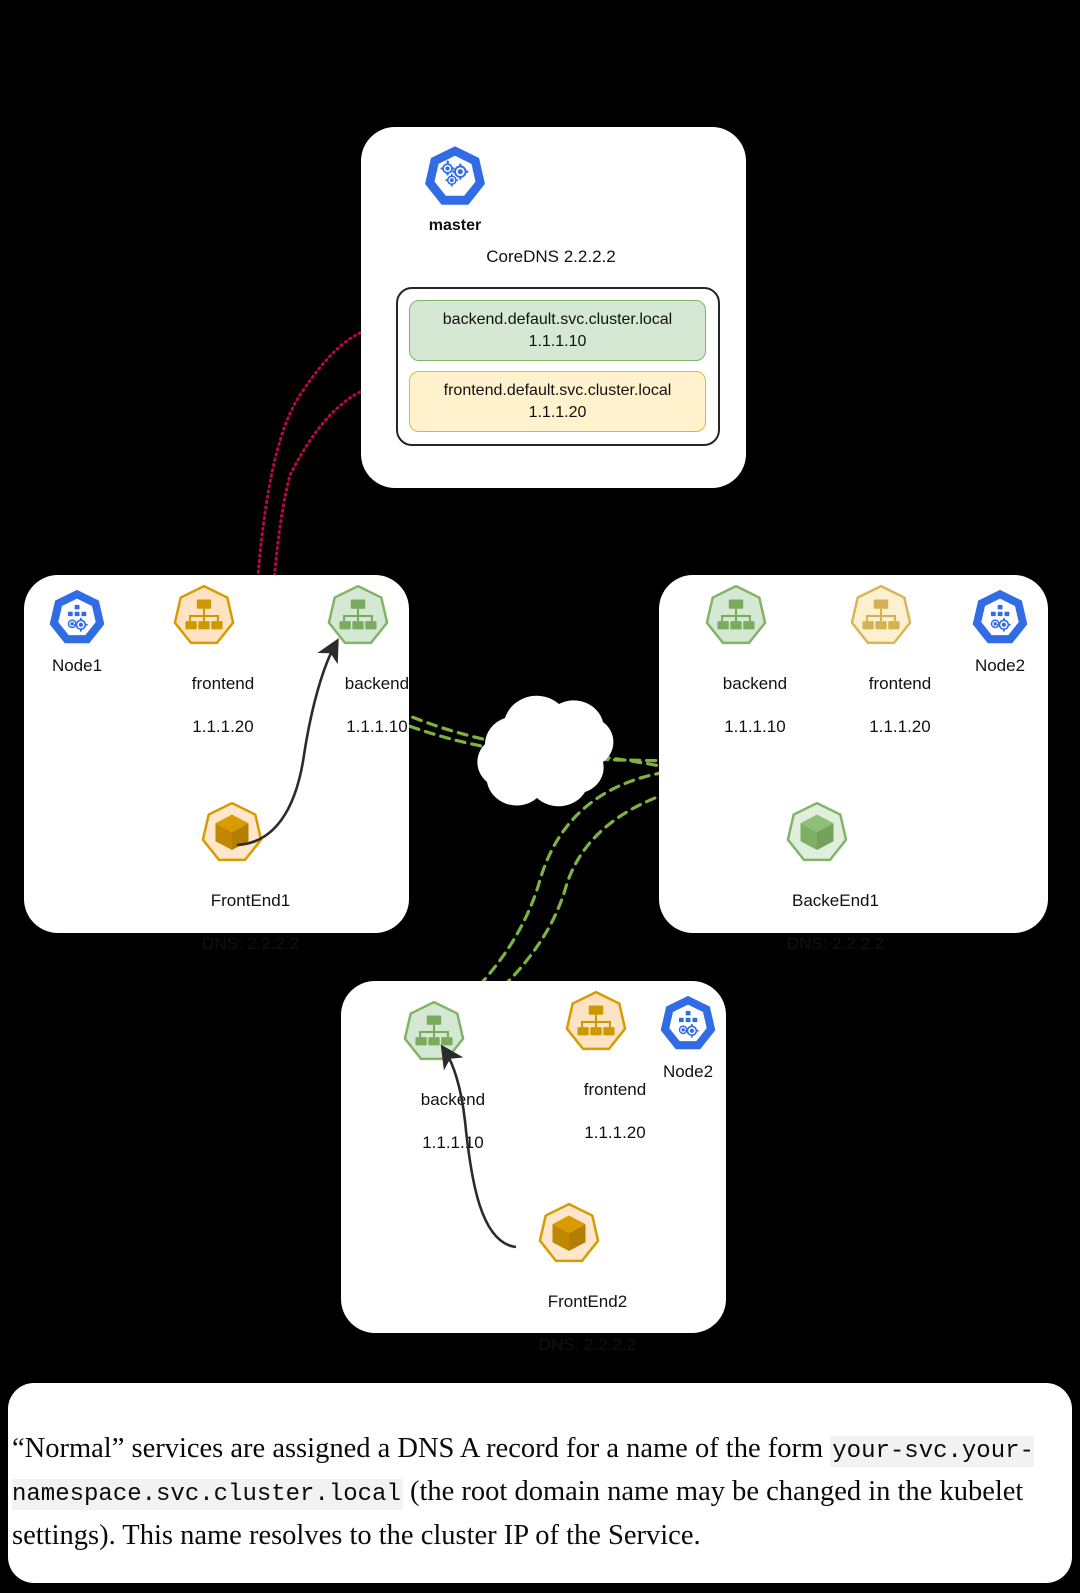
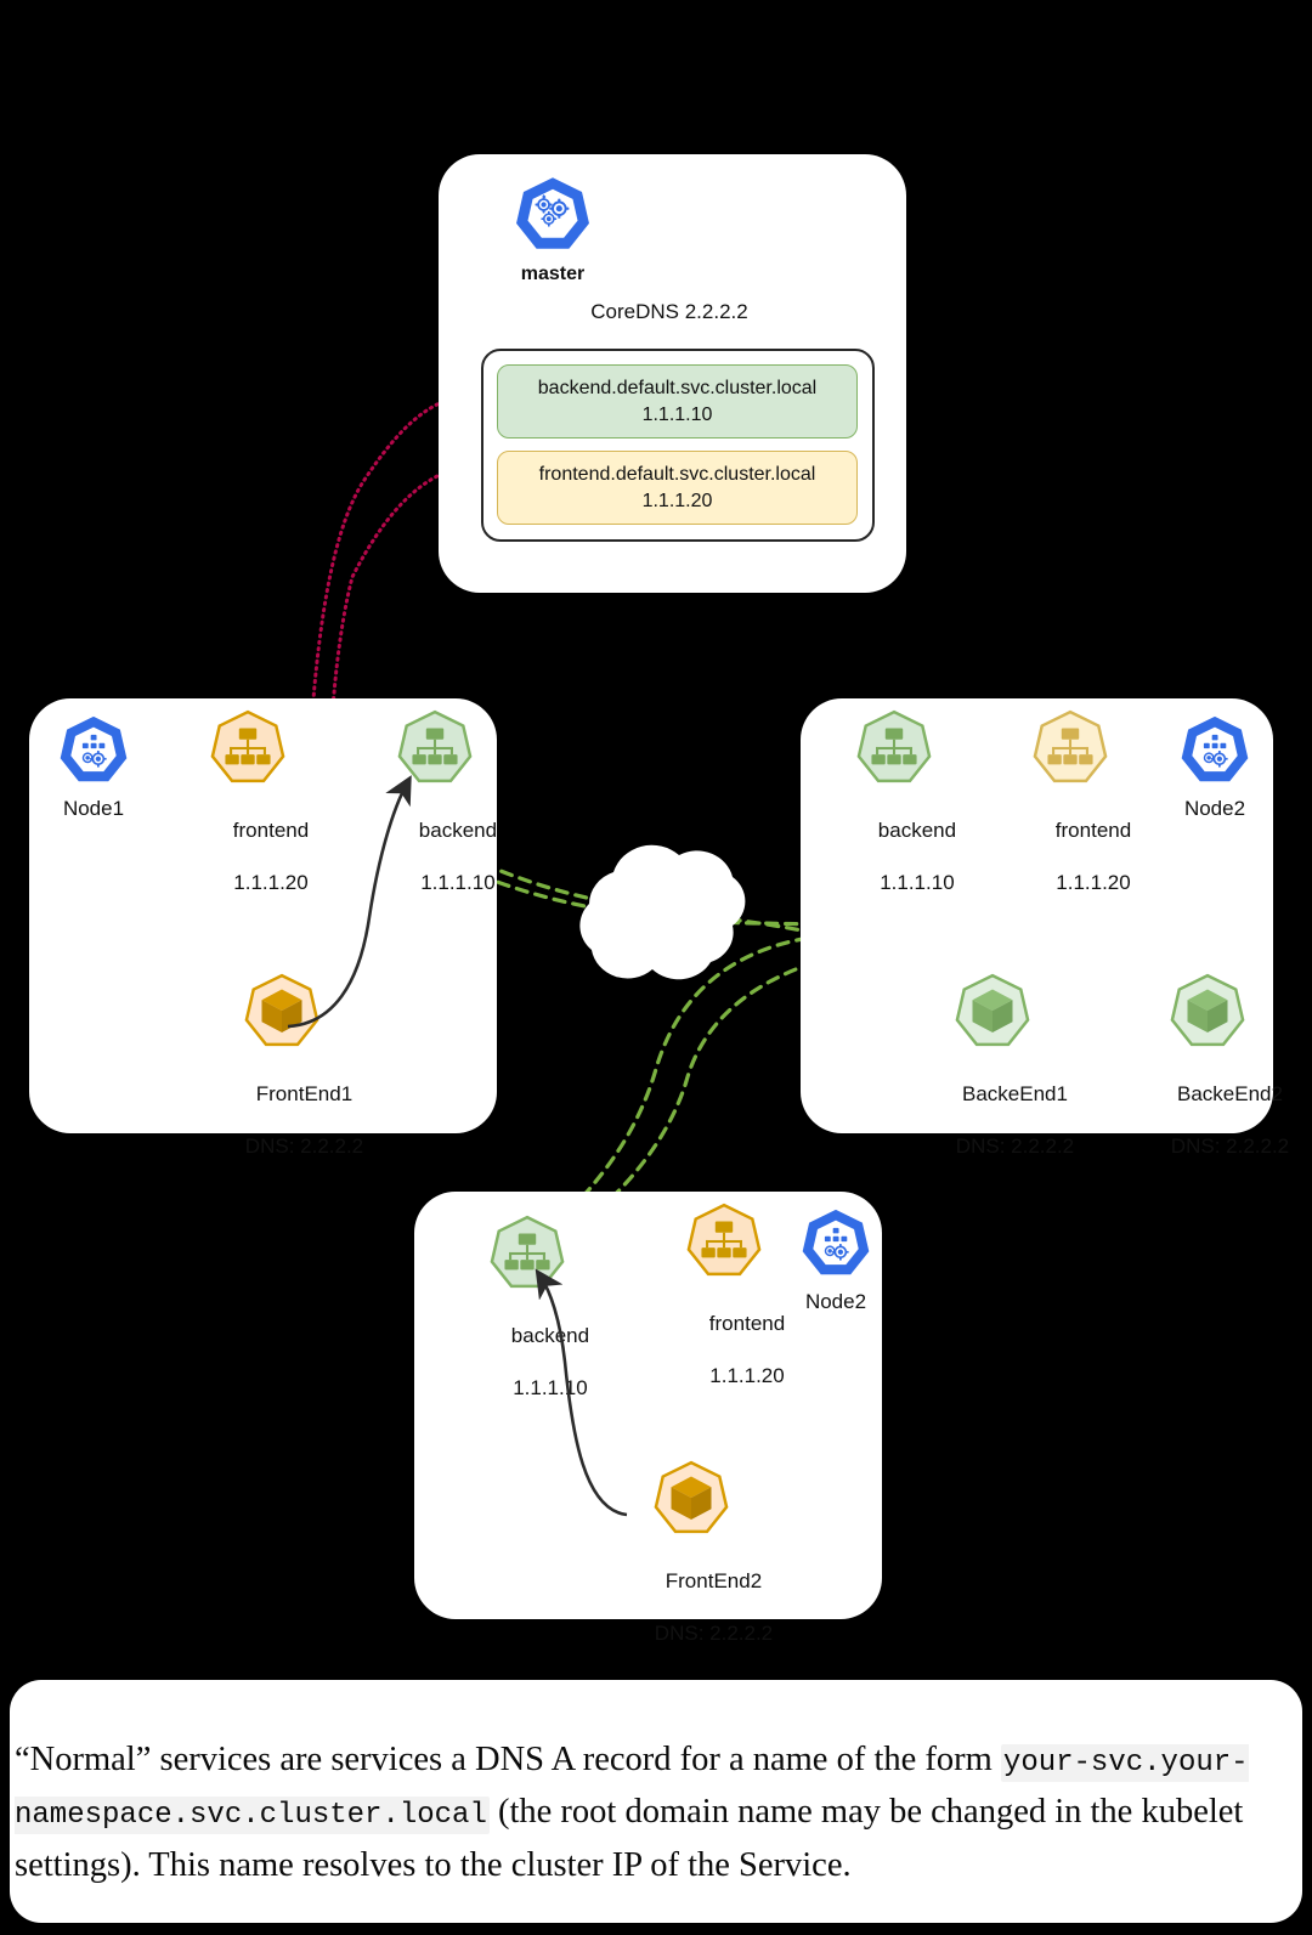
  master
  CoreDNS 2.2.2.2
  backend.default.svc.cluster.local
  1.1.1.10
  frontend.default.svc.cluster.local
  1.1.1.20
  Node1
  frontend
  1.1.1.20
  backend
  1.1.1.10
  FrontEnd1
  backend
  1.1.1.10
  frontend
  1.1.1.20
  Node2
  BackeEnd1
+ BackeEnd2
  backnd
  1.1.1.10
  frontend
  1.1.1.20
  Node2
  FrontEnd2
- “Normal” services are assigned a DNS A record for a name of the form your-svc.your-namespace.svc.cluster.local (the root domain name may be changed in the kubelet settings). This name resolves to the cluster IP of the Service.
+ “Normal” services are services a DNS A record for a name of the form your-svc.your-namespace.svc.cluster.local (the root domain name may be changed in the kubelet settings). This name resolves to the cluster IP of the Service.
